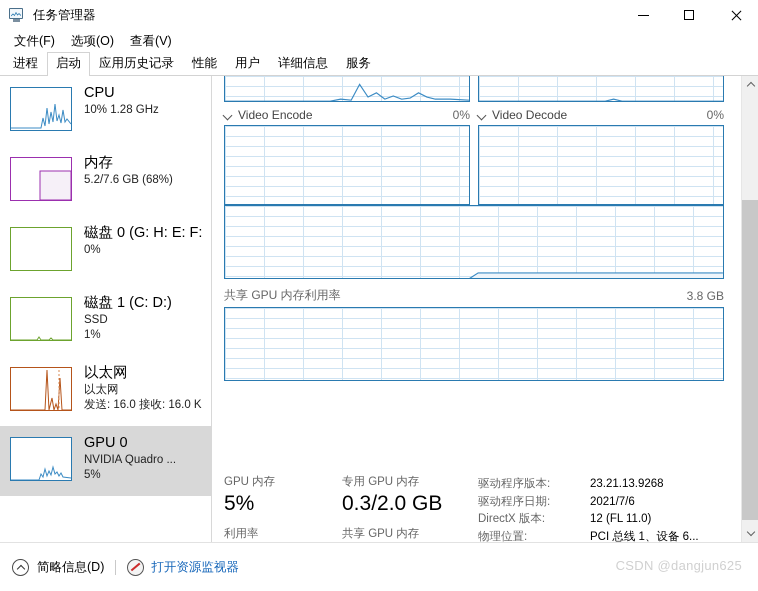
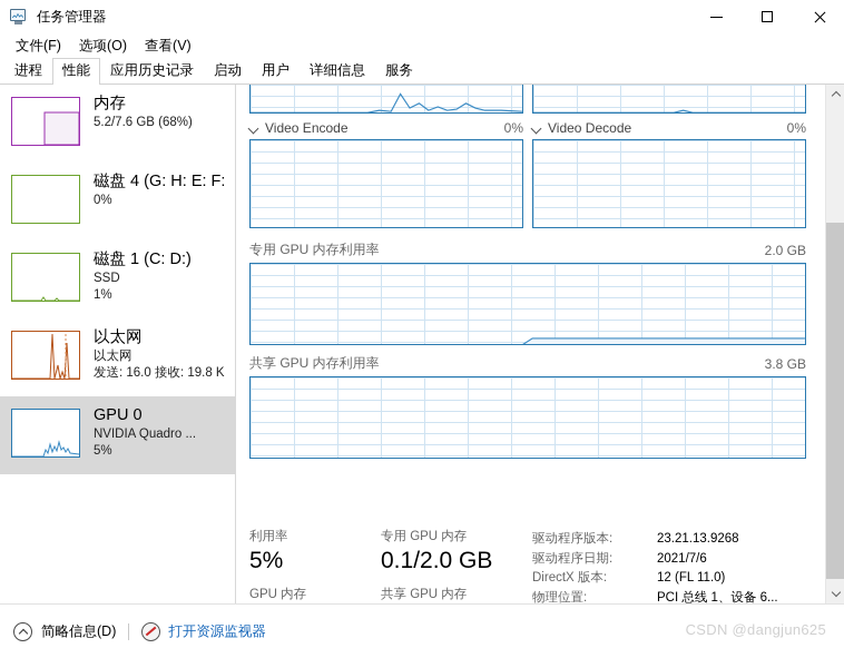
  任务管理器
  文件(F)
  选项(O)
  查看(V)
  进程
- 启动
+ 性能
  应用历史记录
- 性能
+ 启动
  用户
  详细信息
  服务
- CPU
- 10% 1.28 GHz
  内存
  5.2/7.6 GB (68%)
- 磁盘 0 (G: H: E: F:
+ 磁盘 4 (G: H: E: F:
  0%
  磁盘 1 (C: D:)
  SSD
  1%
  以太网
  以太网
- 发送: 16.0 接收: 16.0 K
+ 发送: 16.0 接收: 19.8 K
  GPU 0
  NVIDIA Quadro ...
  5%
  Video Encode
  0%
  Video Decode
  0%
+ 专用 GPU 内存利用率
+ 2.0 GB
  共享 GPU 内存利用率
  3.8 GB
- GPU 内存
+ 利用率
  5%
- 利用率
+ GPU 内存
  专用 GPU 内存
- 0.3/2.0 GB
+ 0.1/2.0 GB
  共享 GPU 内存
  驱动程序版本:
  23.21.13.9268
  驱动程序日期:
  2021/7/6
  DirectX 版本:
  12 (FL 11.0)
  物理位置:
  PCI 总线 1、设备 6...
  简略信息(D)
  打开资源监视器
  CSDN @dangjun625
